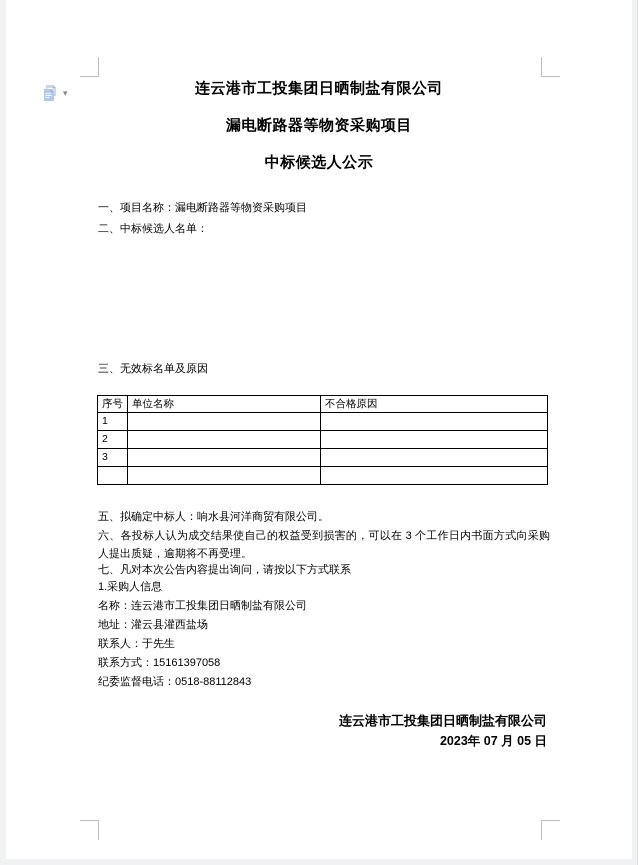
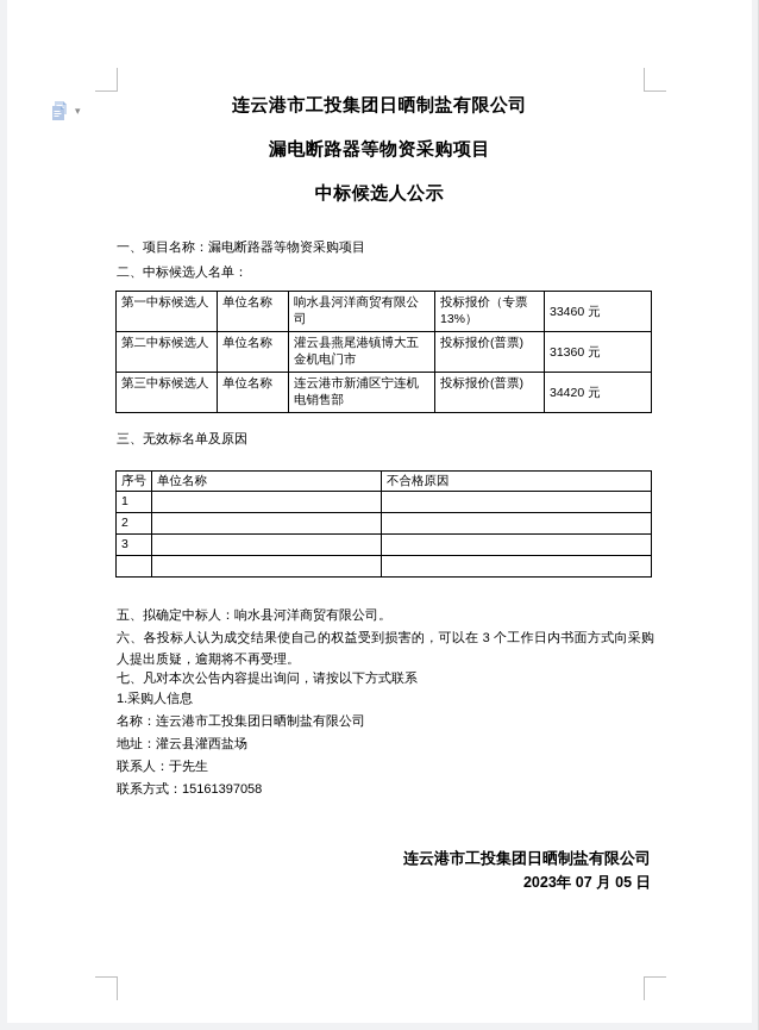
  ▾
  连云港市工投集团日晒制盐有限公司
  漏电断路器等物资采购项目
  中标候选人公示
  一、项目名称：漏电断路器等物资采购项目
  二、中标候选人名单：
+ 第一中标候选人	单位名称	响水县河洋商贸有限公司	投标报价（专票13%）	33460 元
+ 第二中标候选人	单位名称	灌云县燕尾港镇博大五金机电门市	投标报价(普票)	31360 元
+ 第三中标候选人	单位名称	连云港市新浦区宁连机电销售部	投标报价(普票)	34420 元
  三、无效标名单及原因
  序号	单位名称	不合格原因
  1
  2
  3
  五、拟确定中标人：响水县河洋商贸有限公司。
  六、各投标人认为成交结果使自己的权益受到损害的，可以在 3 个工作日内书面方式向采购人提出质疑，逾期将不再受理。
  七、凡对本次公告内容提出询问，请按以下方式联系
  1.采购人信息
  名称：连云港市工投集团日晒制盐有限公司
  地址：灌云县灌西盐场
  联系人：于先生
  联系方式：15161397058
- 纪委监督电话：0518-88112843
  连云港市工投集团日晒制盐有限公司
  2023年 07 月 05 日
